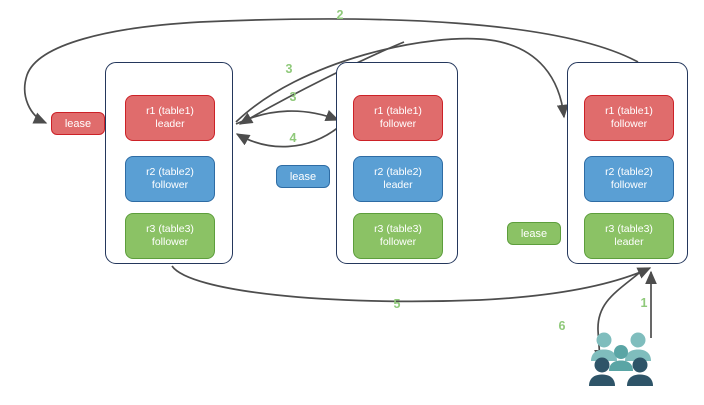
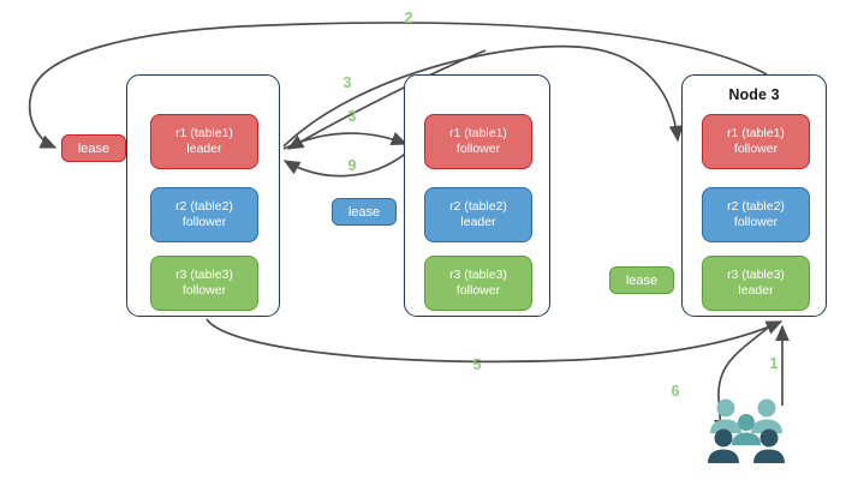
  r1 (table1)
  leader
  r2 (table2)
  follower
  r3 (table3)
  follower
  r1 (table1)
  follower
  r2 (table2)
  leader
  r3 (table3)
  follower
+ Node 3
  r1 (table1)
  follower
  r2 (table2)
  follower
  r3 (table3)
  leader
  lease
  lease
  lease
  2
  3
  3
- 4
+ 9
  5
  1
  6
